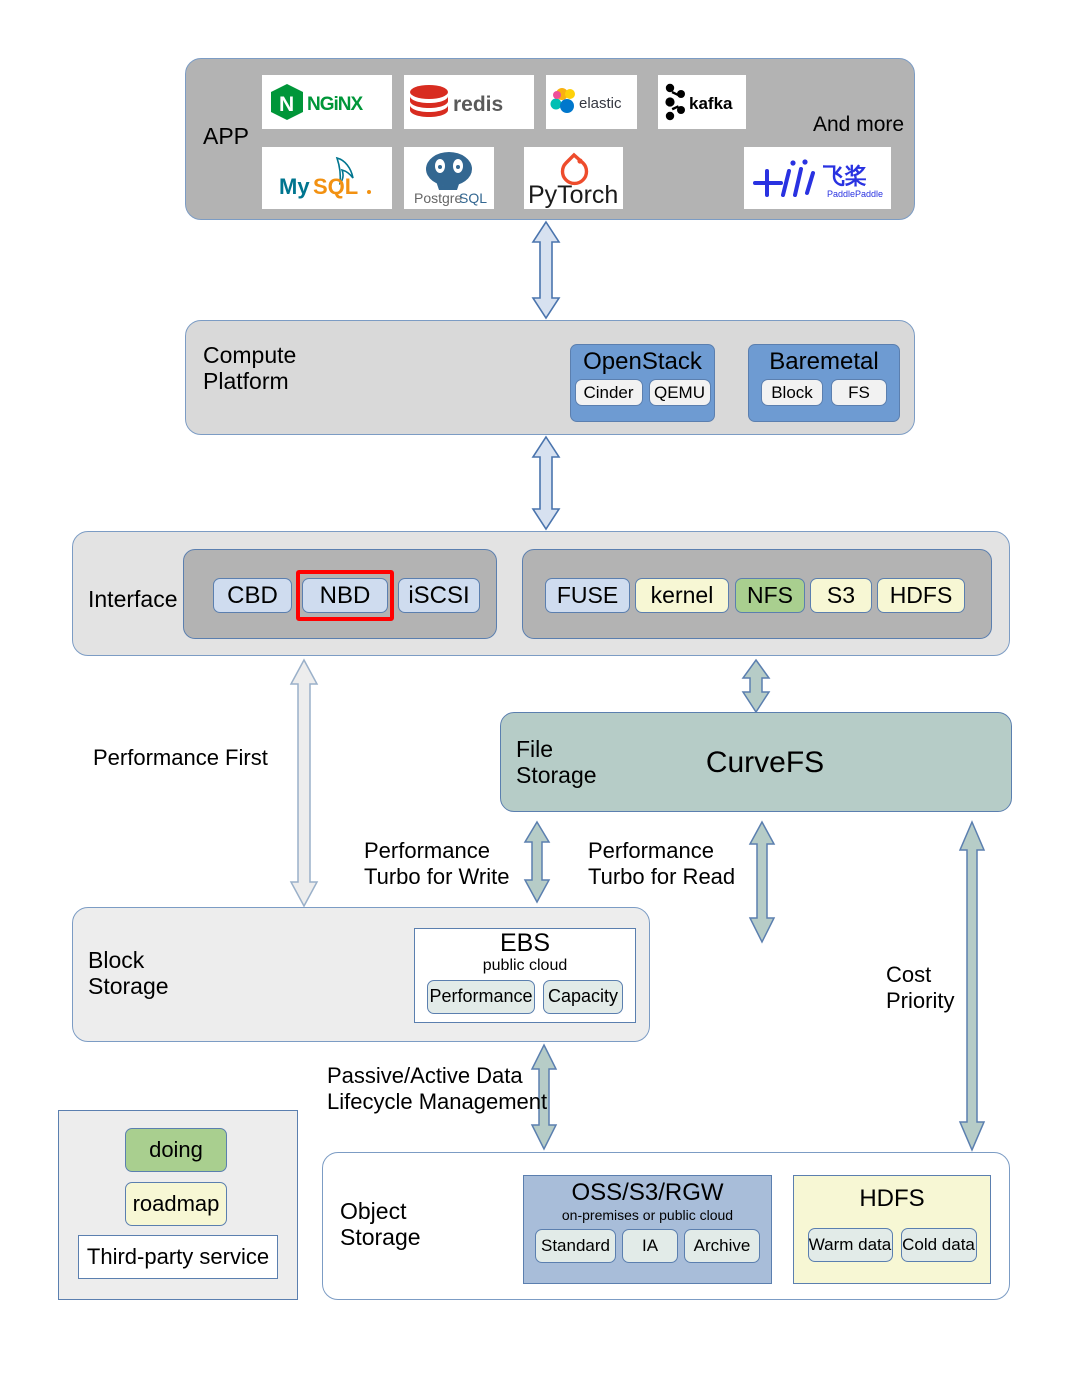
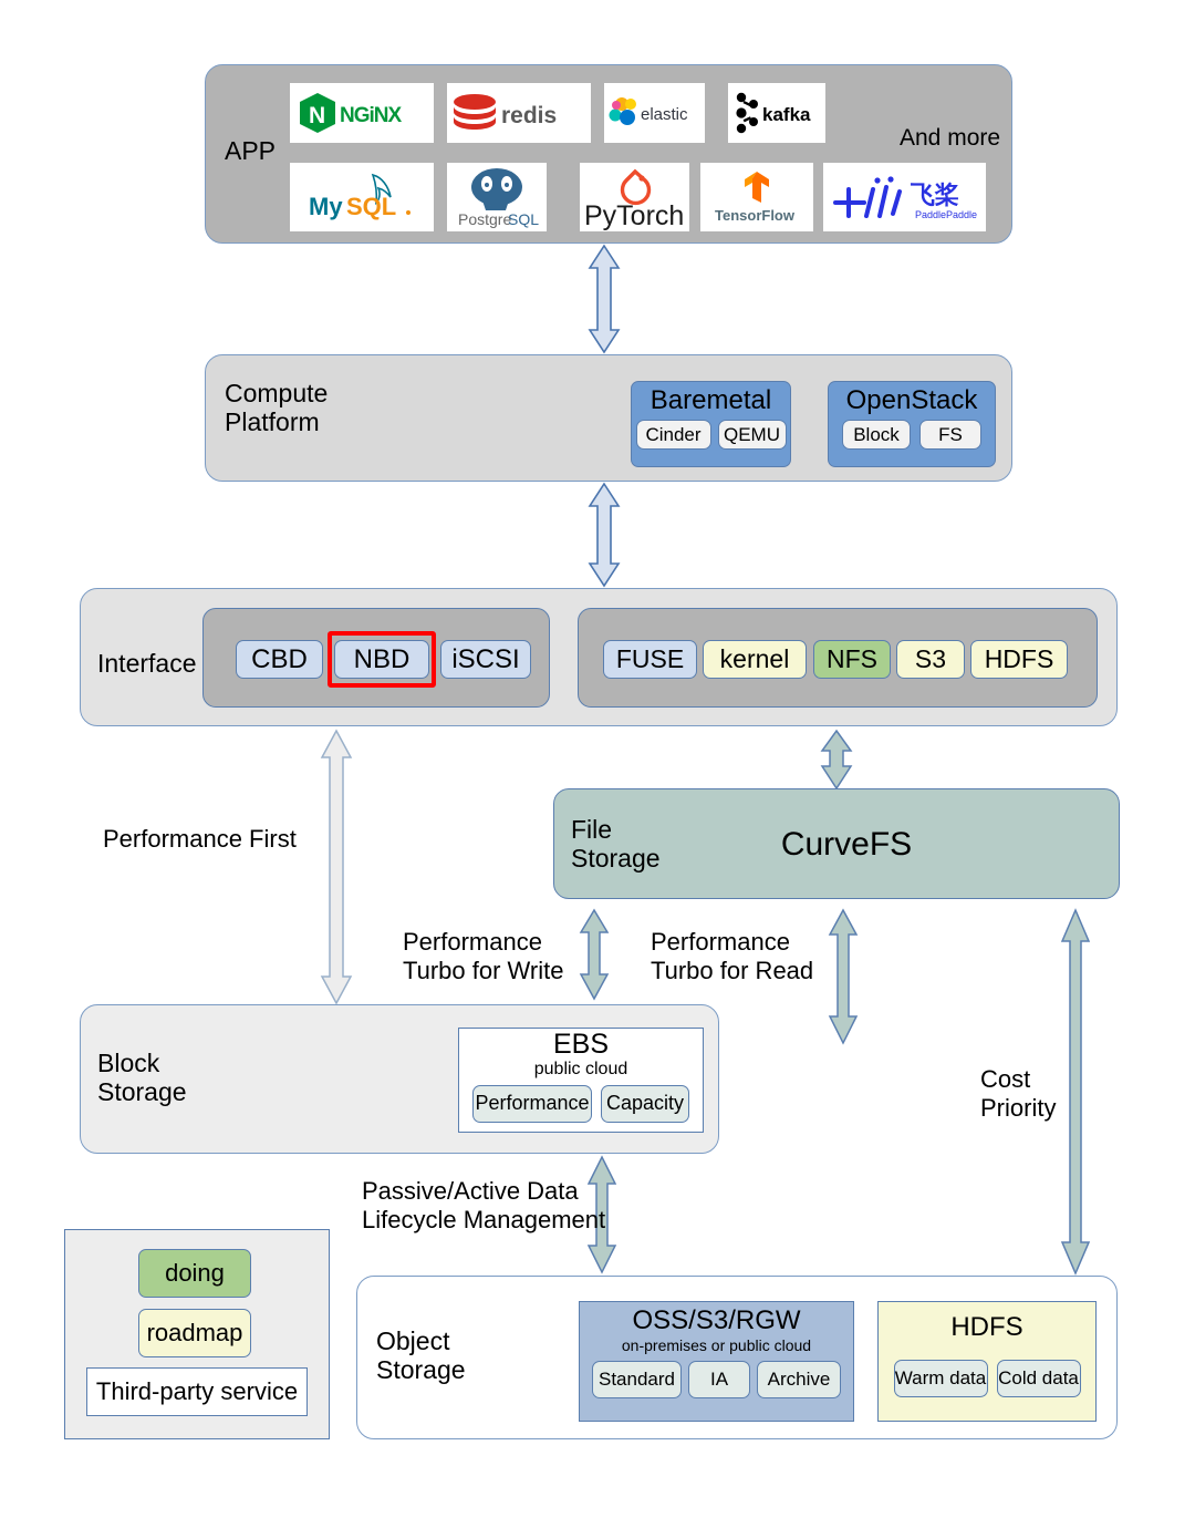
  APP
  And more
  N
  NGiNX
  redis
  elastic
  kafka
  My
  SQL
  Postgre
  SQL
  PyTorch
+ TensorFlow
  飞桨
  PaddlePaddle
  Compute
  Platform
- OpenStack
+ Baremetal
  Cinder
  QEMU
- Baremetal
+ OpenStack
  Block
  FS
  Interface
  CBD
  NBD
  iSCSI
  FUSE
  kernel
  NFS
  S3
  HDFS
  Performance First
  File
  Storage
  CurveFS
  Performance
  Turbo for Write
  Performance
  Turbo for Read
  Cost
  Priority
  Block
  Storage
  EBS
  public cloud
  Performance
  Capacity
  Passive/Active Data
  Lifecycle Management
  doing
  roadmap
  Third-party service
  Object
  Storage
  OSS/S3/RGW
  on-premises or public cloud
  Standard
  IA
  Archive
  HDFS
  Warm data
  Cold data
